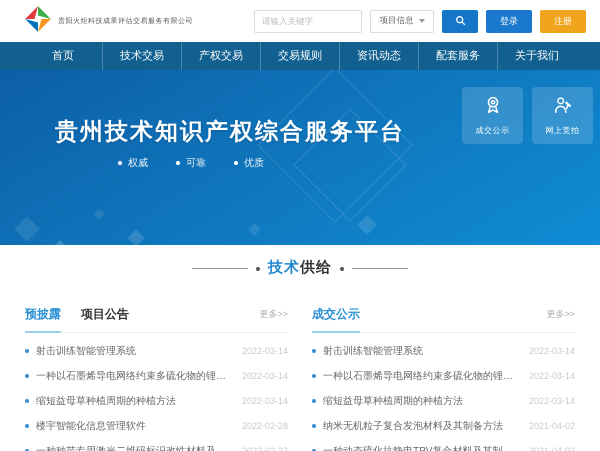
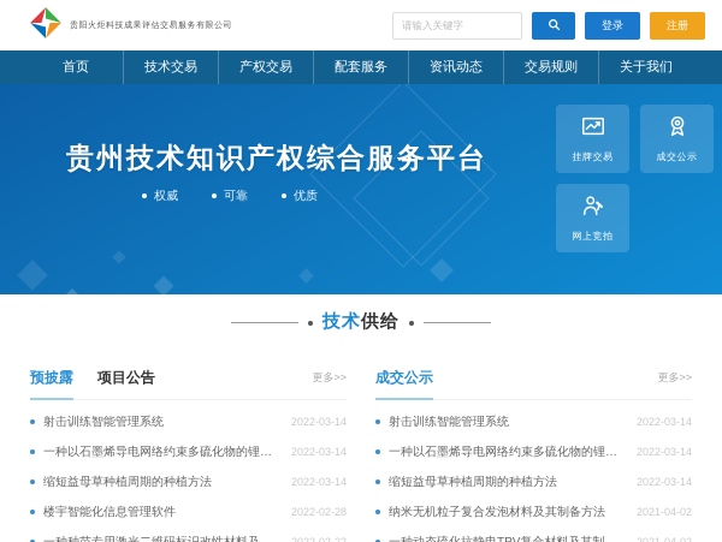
  请输入关键字
- 项目信息
  登录
  注册
  首页
  技术交易
  产权交易
- 交易规则
+ 配套服务
  资讯动态
- 配套服务
+ 交易规则
  关于我们
  贵州技术知识产权综合服务平台
  权威
  可靠
  优质
+ 挂牌交易
  成交公示
  网上竞拍
  技术供给
  预披露
  项目公告
  更多>>
  射击训练智能管理系统
  2022-03-14
  一种以石墨烯导电网络约束多硫化物的锂硫电
  2022-03-14
  缩短益母草种植周期的种植方法
  2022-03-14
  楼宇智能化信息管理软件
  2022-02-28
  成交公示
  更多>>
  射击训练智能管理系统
  2022-03-14
  一种以石墨烯导电网络约束多硫化物的锂硫电
  2022-03-14
  缩短益母草种植周期的种植方法
  2022-03-14
  纳米无机粒子复合发泡材料及其制备方法
  2021-04-02
